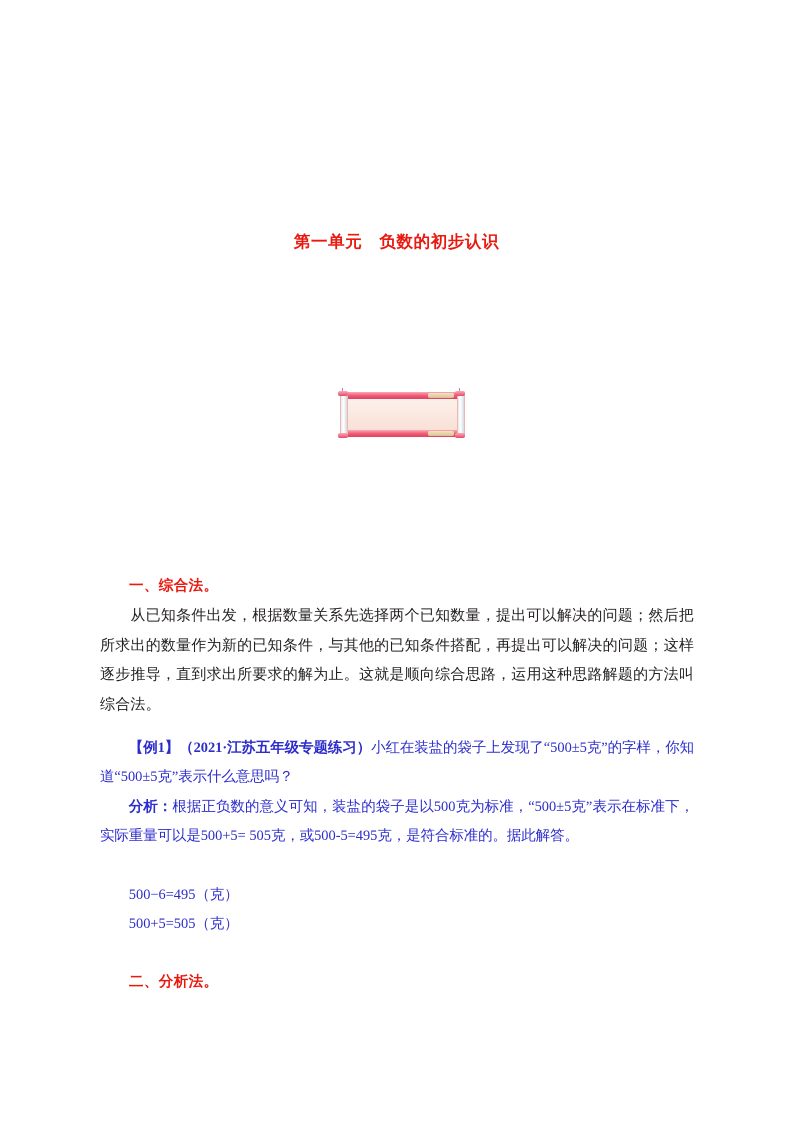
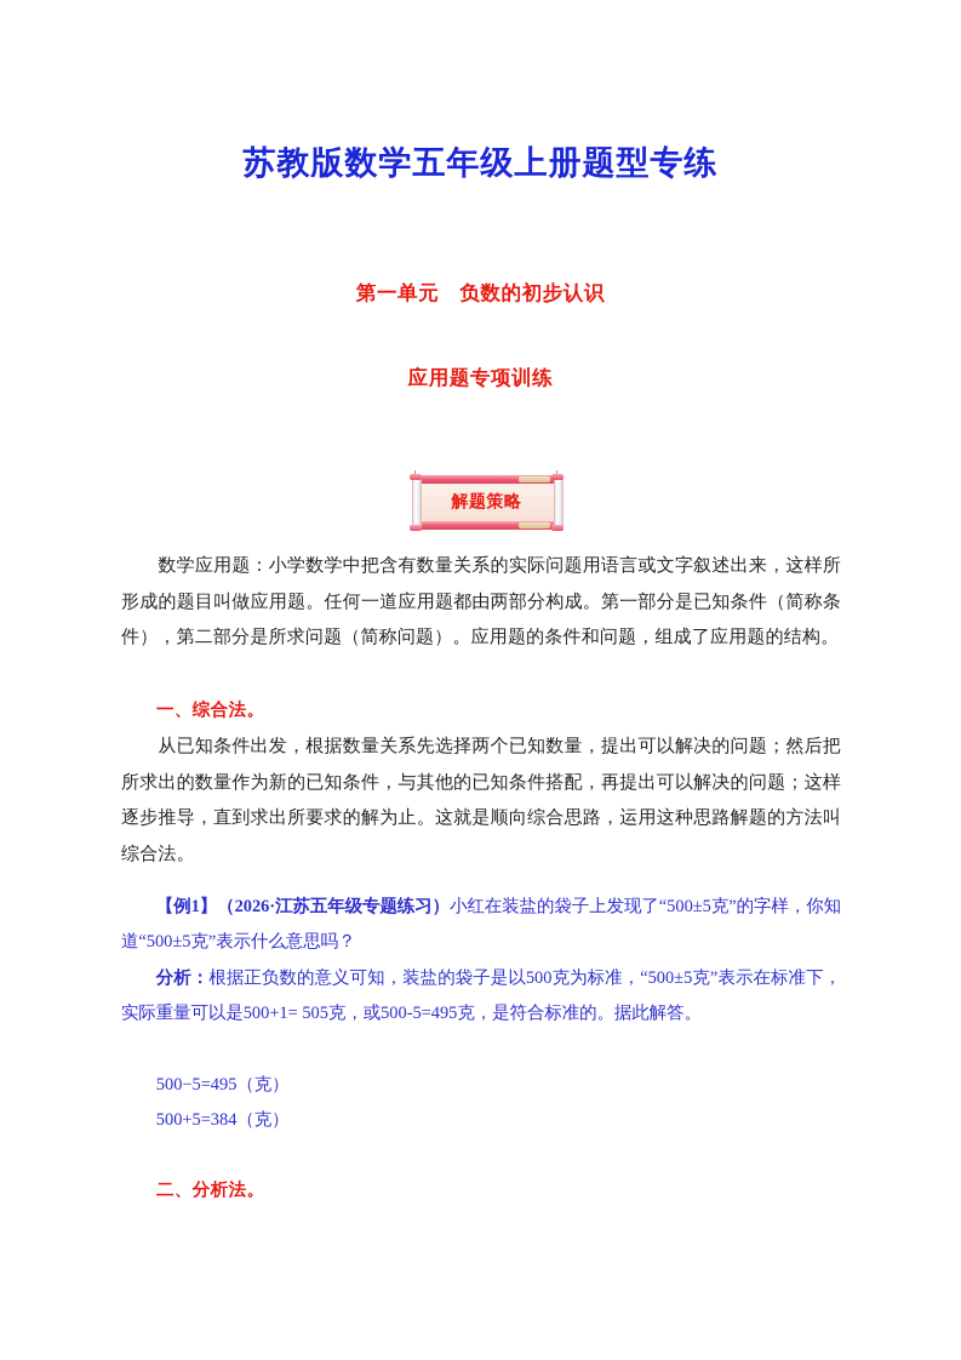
+ 苏教版数学五年级上册题型专练
  第一单元 负数的初步认识
+ 应用题专项训练
+ 解题策略
+ 数学应用题：小学数学中把含有数量关系的实际问题用语言或文字叙述出来，这样所形成的题目叫做应用题。任何一道应用题都由两部分构成。第一部分是已知条件（简称条件），第二部分是所求问题（简称问题）。应用题的条件和问题，组成了应用题的结构。
  一、综合法。
  从已知条件出发，根据数量关系先选择两个已知数量，提出可以解决的问题；然后把所求出的数量作为新的已知条件，与其他的已知条件搭配，再提出可以解决的问题；这样逐步推导，直到求出所要求的解为止。这就是顺向综合思路，运用这种思路解题的方法叫综合法。
- 【例1】（2021·江苏五年级专题练习）小红在装盐的袋子上发现了“500±5克”的字样，你知道“500±5克”表示什么意思吗？
+ 【例1】（2026·江苏五年级专题练习）小红在装盐的袋子上发现了“500±5克”的字样，你知道“500±5克”表示什么意思吗？
- 分析：根据正负数的意义可知，装盐的袋子是以500克为标准，“500±5克”表示在标准下，实际重量可以是500+5= 505克，或500-5=495克，是符合标准的。据此解答。
+ 分析：根据正负数的意义可知，装盐的袋子是以500克为标准，“500±5克”表示在标准下，实际重量可以是500+1= 505克，或500-5=495克，是符合标准的。据此解答。
- 500−6=495（克）
+ 500−5=495（克）
- 500+5=505（克）
+ 500+5=384（克）
  二、分析法。
